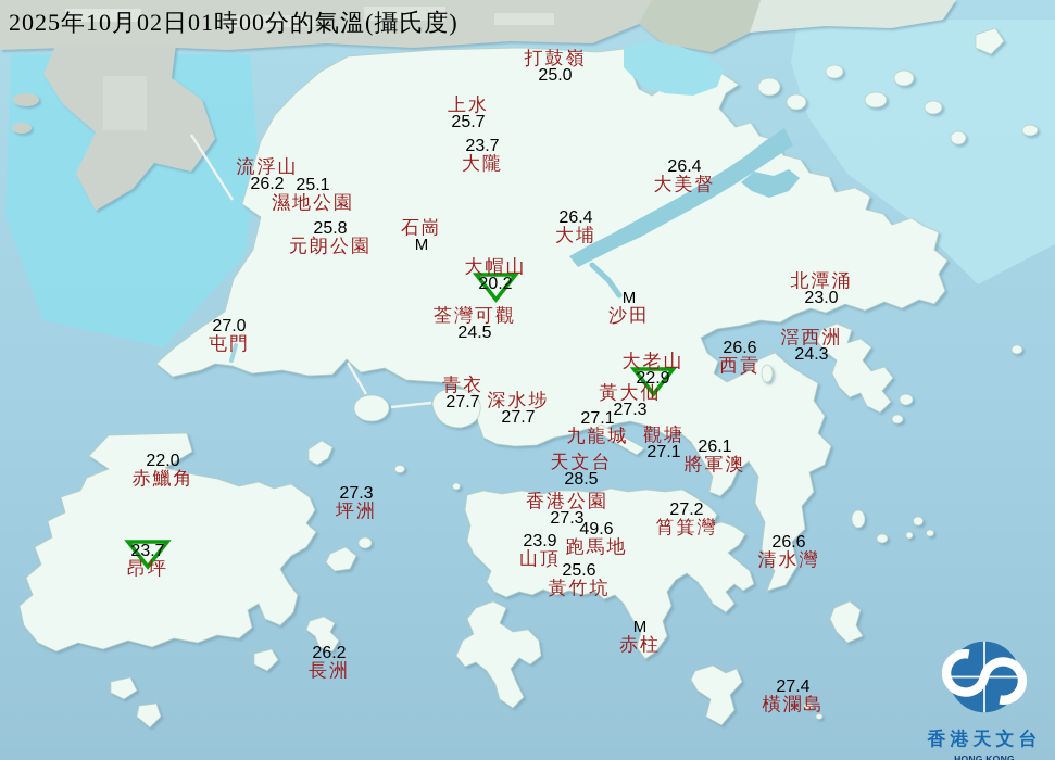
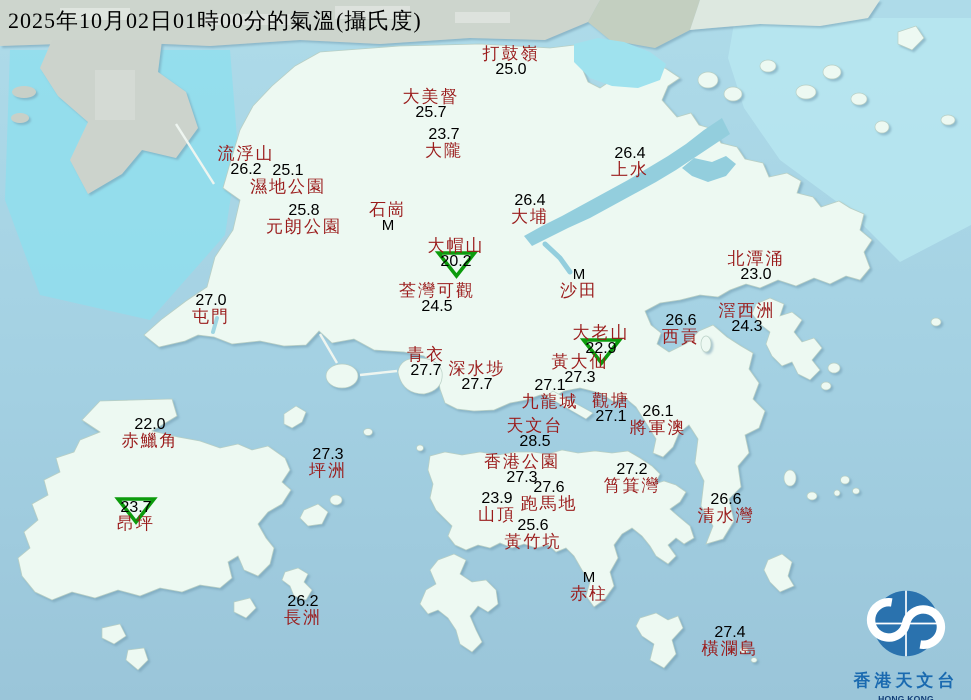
  打鼓嶺
  25.0
- 上水
+ 大美督
  25.7
  23.7
  大隴
  26.4
- 大美督
+ 上水
  流浮山
  26.2
  25.1
  濕地公園
  25.8
  元朗公園
  石崗
  M
  26.4
  大埔
  大帽山
  20.2
  北潭涌
  23.0
  荃灣可觀
  24.5
  M
  沙田
  27.0
  屯門
  滘西洲
  24.3
  26.6
  西貢
  大老山
  22.9
  青衣
  27.7
  黃大仙
  27.3
  深水埗
  27.7
  27.1
  九龍城
  觀塘
  27.1
  天文台
  28.5
  26.1
  將軍澳
  22.0
  赤鱲角
  27.3
  坪洲
  香港公園
  27.3
  27.2
  筲箕灣
- 49.6
+ 27.6
  跑馬地
  23.9
  山頂
  23.7
  昂坪
  26.6
  清水灣
  25.6
  黃竹坑
  M
  赤柱
  26.2
  長洲
  27.4
  橫瀾島
  2025年10月02日01時00分的氣溫(攝氏度)
  香港天文台
